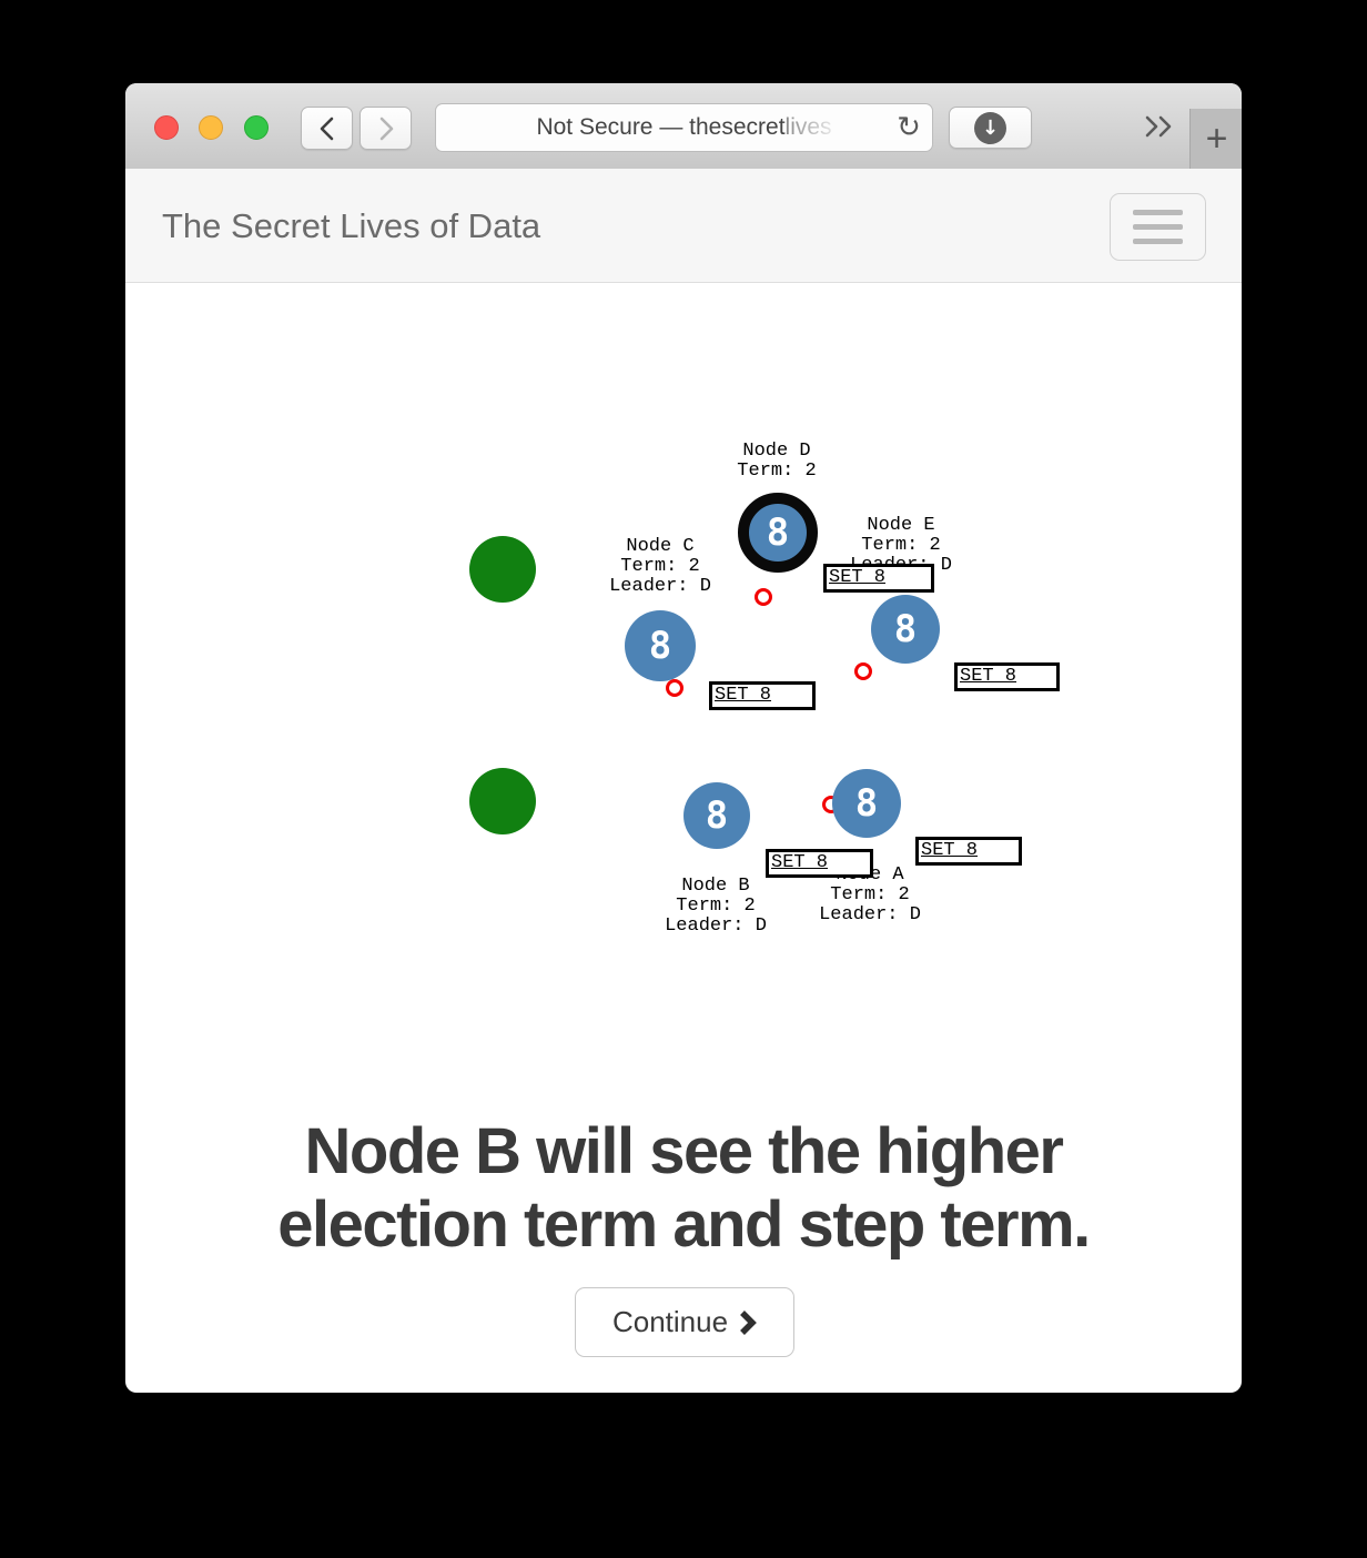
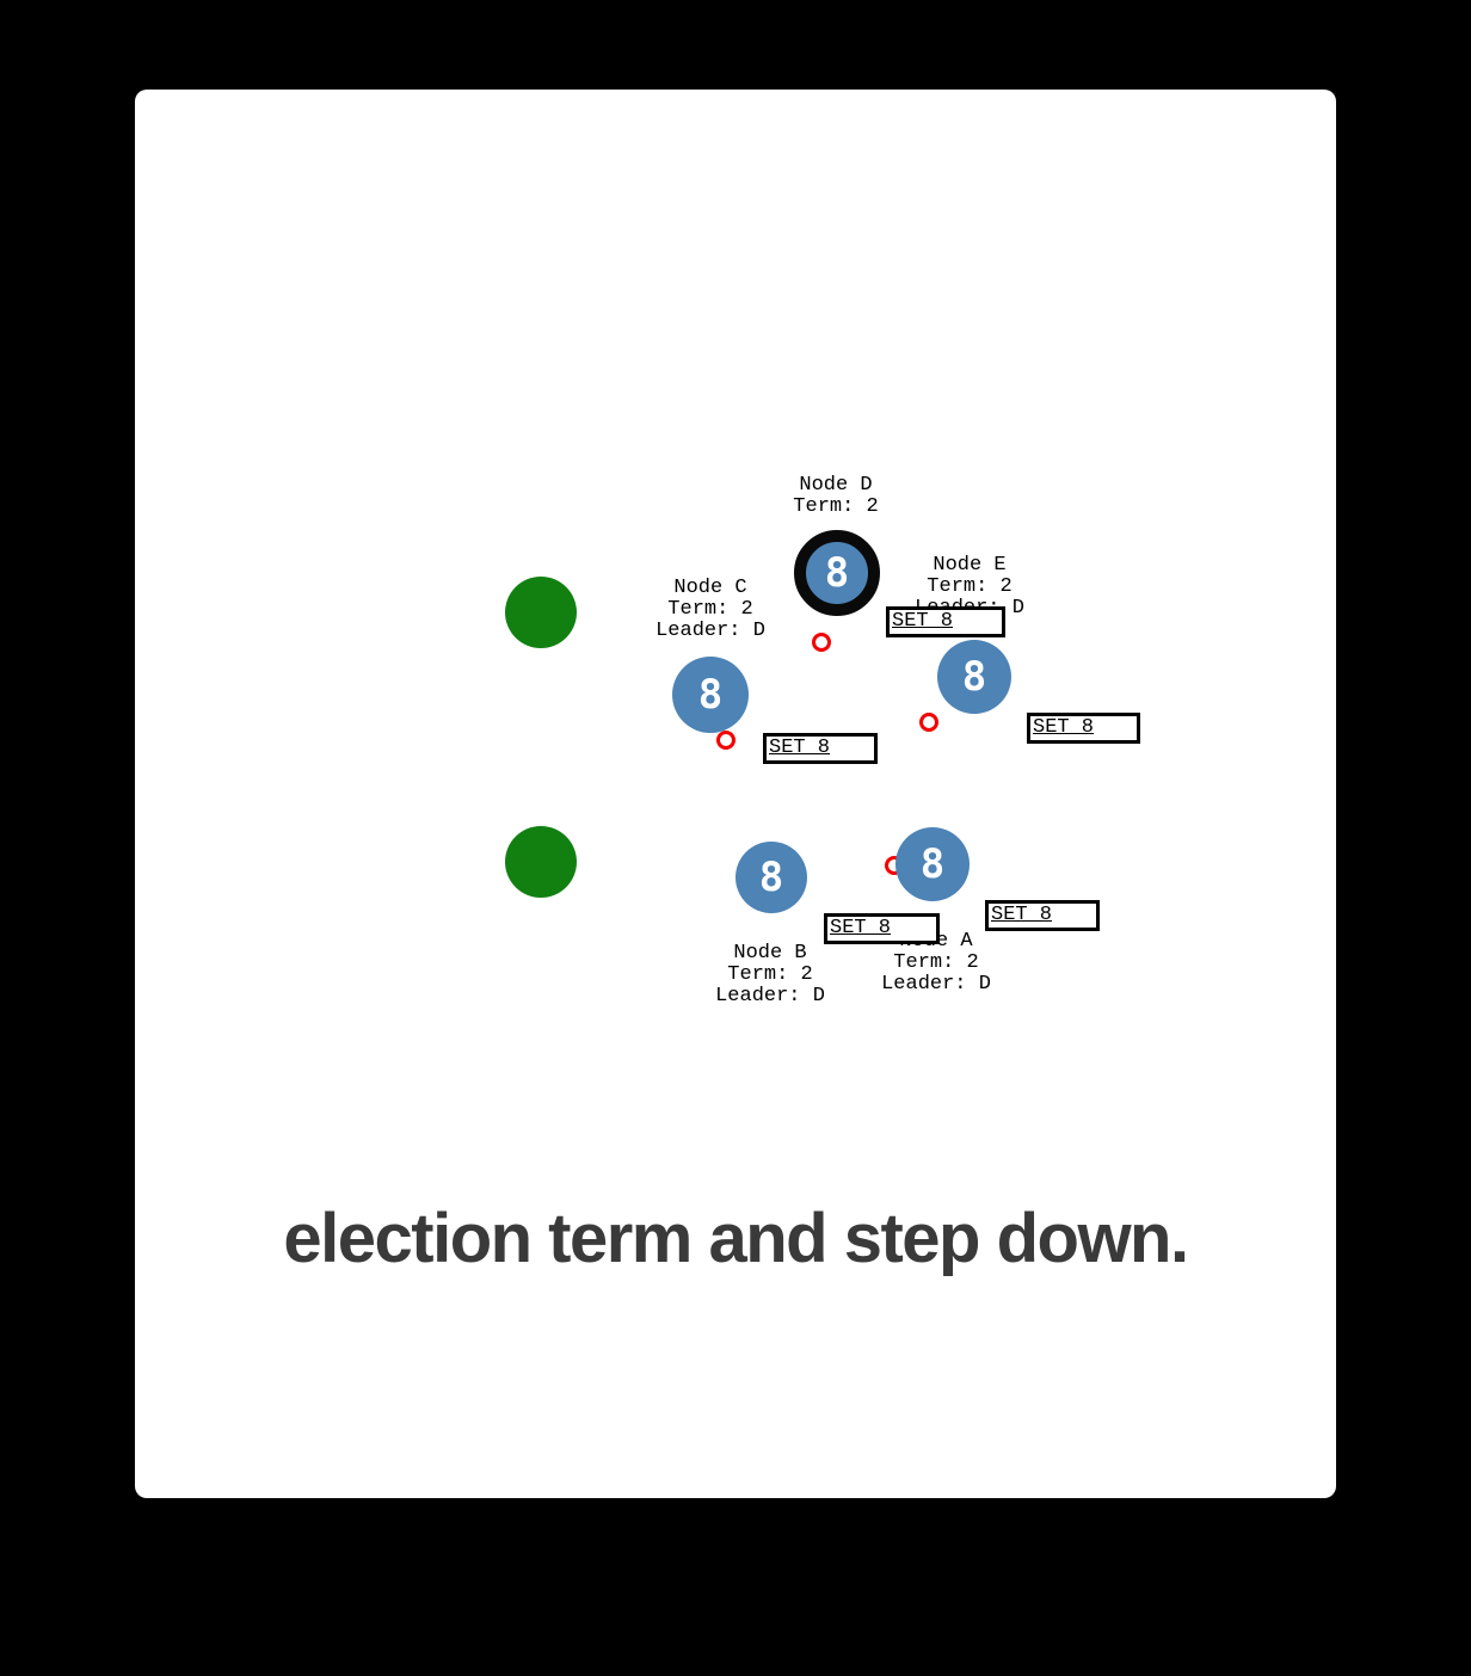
- Not Secure — thesecret
- lives
- ↻
- ↓
- +
- The Secret Lives of Data
  Node D
  Term: 2
  Node C
  Term: 2
  Leader: D
  Node E
  Term: 2
  Node B
  Term: 2
  Leader: D
  Term: 2
  Leader: D
  8
  8
  8
  8
  8
  SET 8
  SET 8
  SET 8
  SET 8
  SET 8
- Node B will see the higher
- election term and step term.
+ election term and step down.
- Continue
